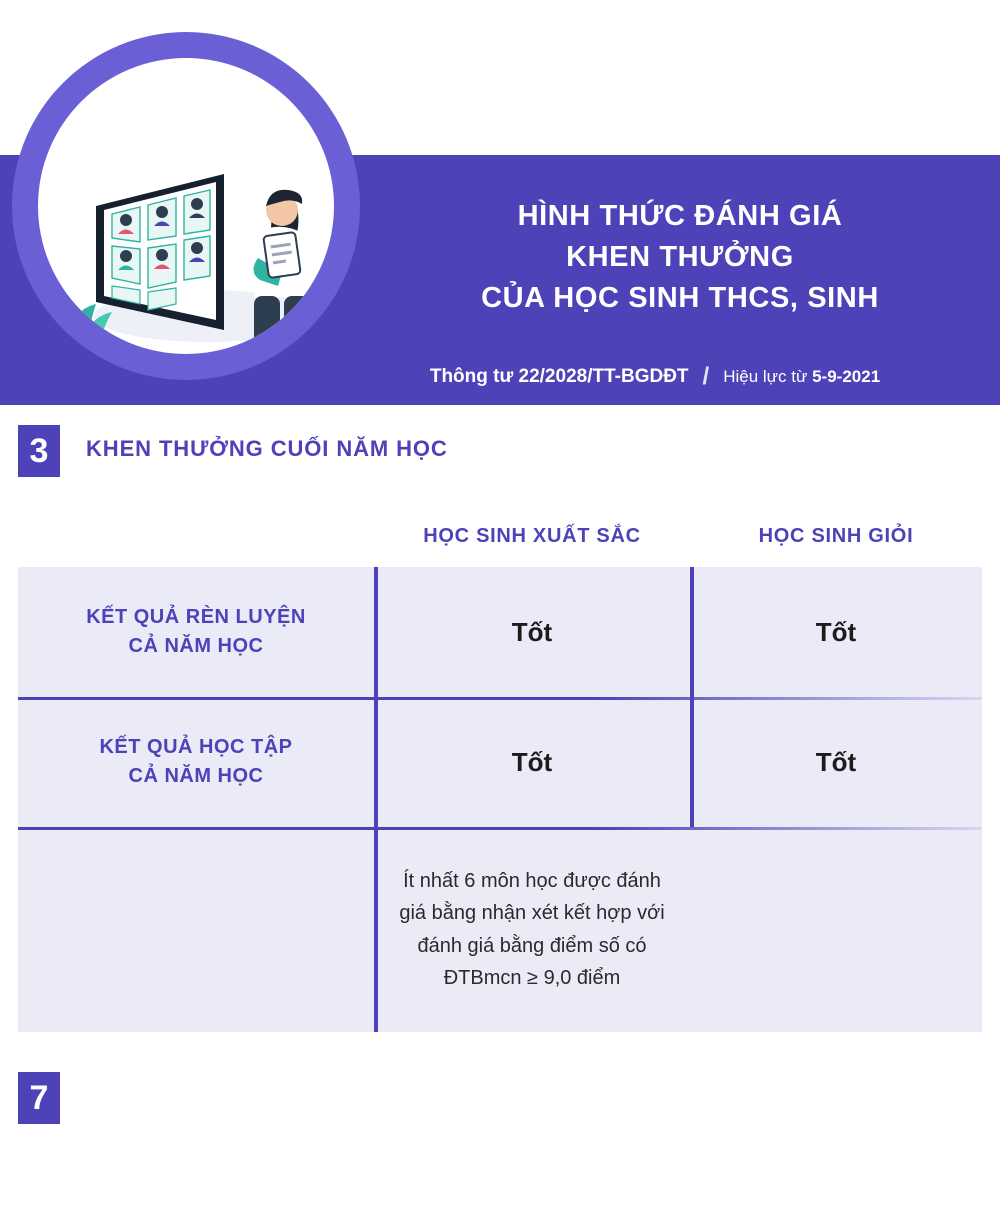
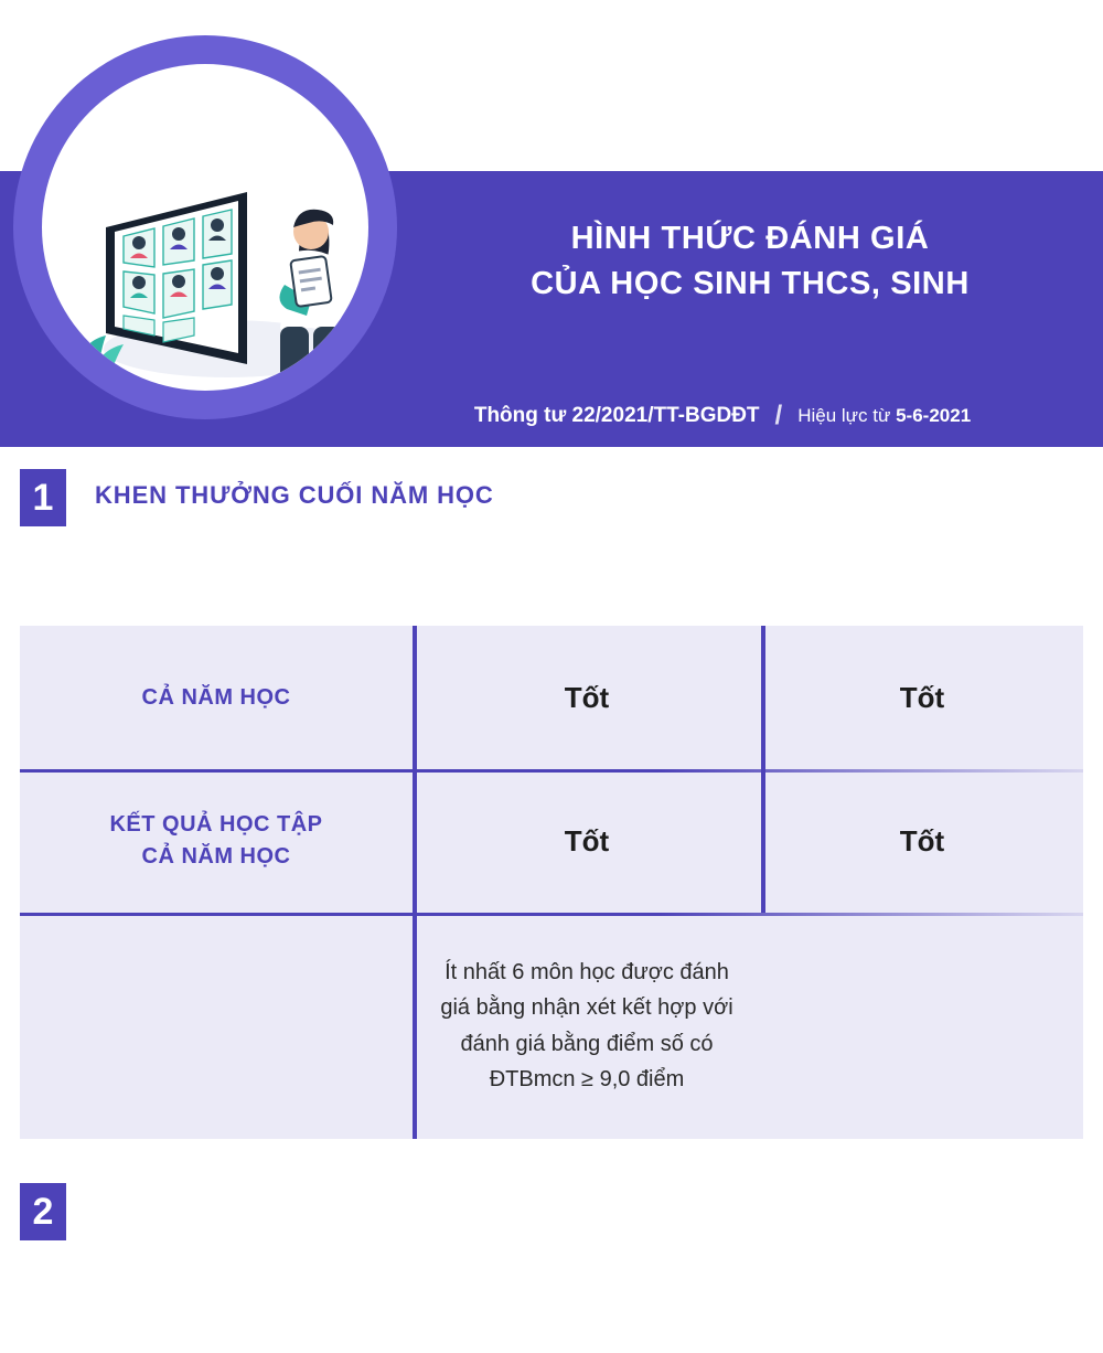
  HÌNH THỨC ĐÁNH GIÁ
- KHEN THƯỞNG
  CỦA HỌC SINH THCS, SINH
- Thông tư 22/2028/TT-BGDĐT
+ Thông tư 22/2021/TT-BGDĐT
  /
- Hiệu lực từ 5-9-2021
+ Hiệu lực từ 5-6-2021
- 3
+ 1
  KHEN THƯỞNG CUỐI NĂM HỌC
- HỌC SINH XUẤT SẮC
- HỌC SINH GIỎI
- KẾT QUẢ RÈN LUYỆN
  CẢ NĂM HỌC
  Tốt
  Tốt
  KẾT QUẢ HỌC TẬP
  CẢ NĂM HỌC
  Tốt
  Tốt
  Ít nhất 6 môn học được đánh giá bằng nhận xét kết hợp với đánh giá bằng điểm số có ĐTBmcn ≥ 9,0 điểm
- 7
+ 2
